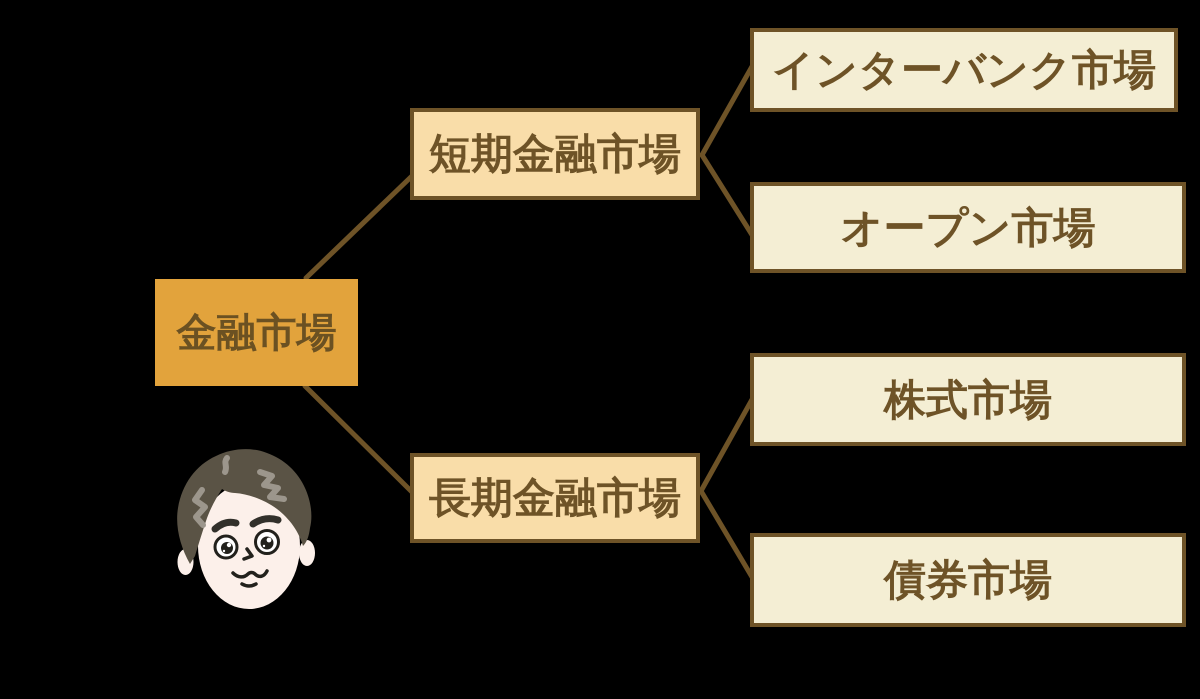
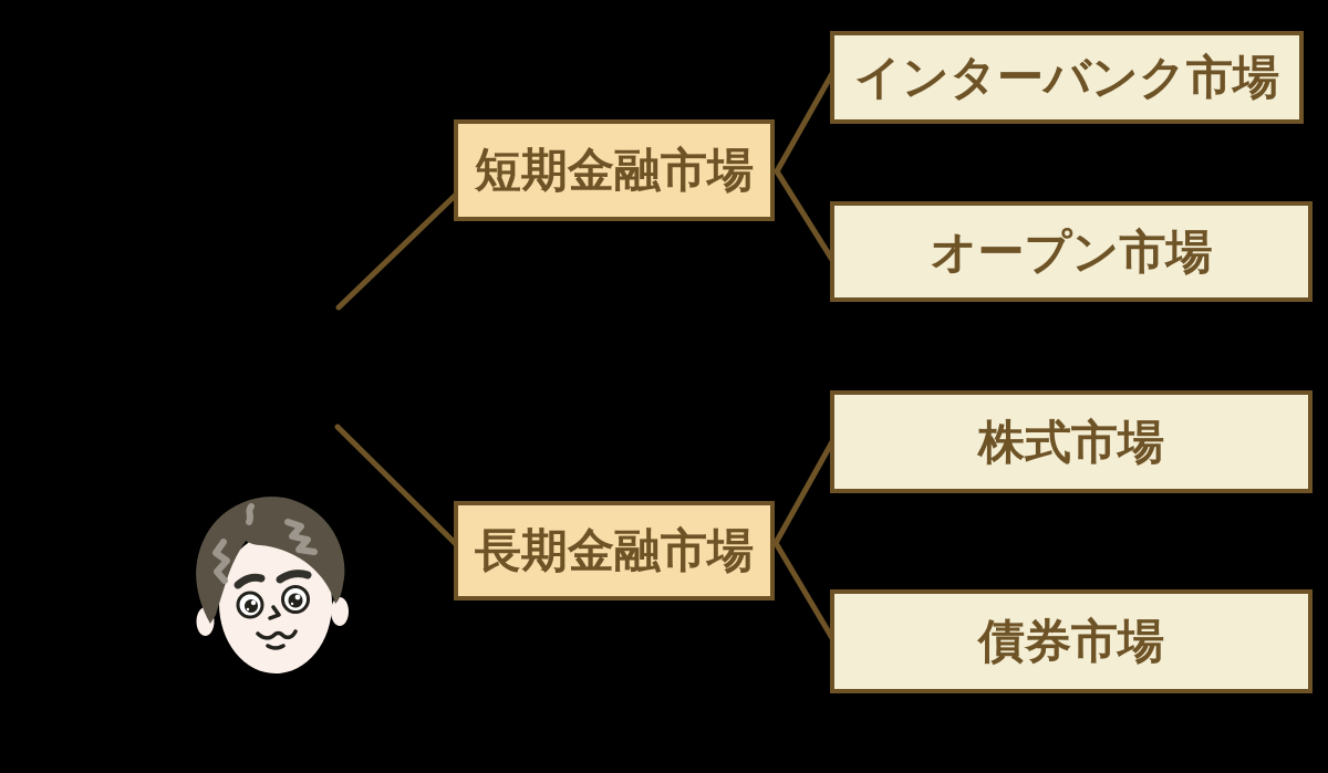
- 金融市場
  短期金融市場
  長期金融市場
  インターバンク市場
  オープン市場
  株式市場
  債券市場
